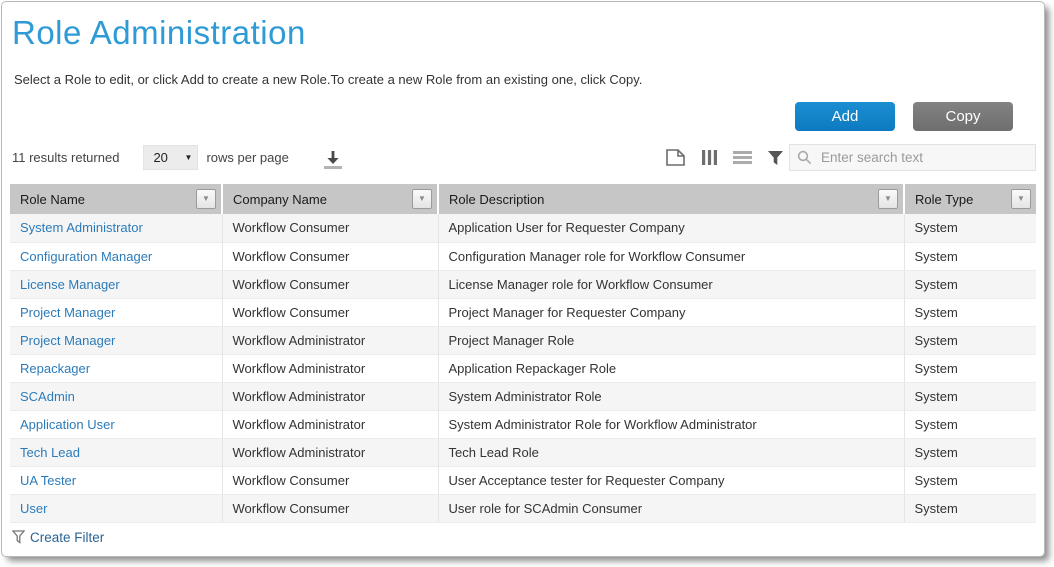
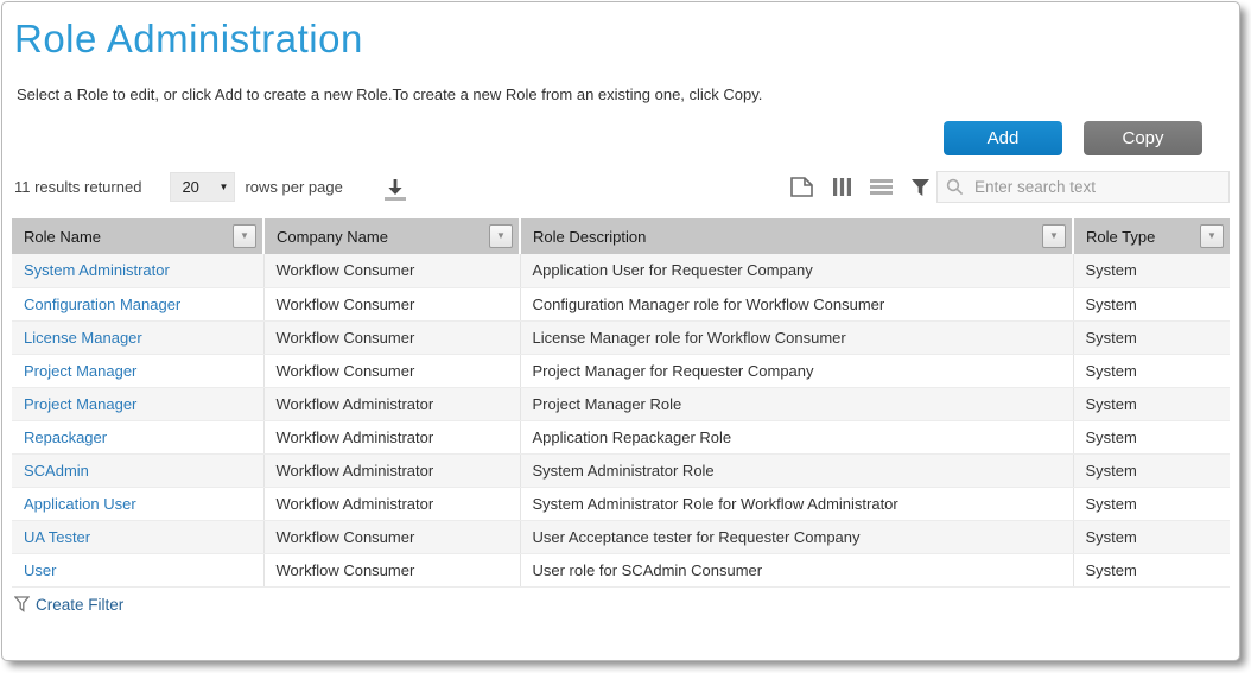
  Role Administration
  Select a Role to edit, or click Add to create a new Role.To create a new Role from an existing one, click Copy.
  Add
  Copy
  11 results returned
  20
  ▼
  rows per page
  Enter search text
  Role Name ▼	Company Name ▼	Role Description ▼	Role Type ▼
  System Administrator	Workflow Consumer	Application User for Requester Company	System
  Configuration Manager	Workflow Consumer	Configuration Manager role for Workflow Consumer	System
  License Manager	Workflow Consumer	License Manager role for Workflow Consumer	System
  Project Manager	Workflow Consumer	Project Manager for Requester Company	System
  Project Manager	Workflow Administrator	Project Manager Role	System
  Repackager	Workflow Administrator	Application Repackager Role	System
  SCAdmin	Workflow Administrator	System Administrator Role	System
  Application User	Workflow Administrator	System Administrator Role for Workflow Administrator	System
- Tech Lead	Workflow Administrator	Tech Lead Role	System
  UA Tester	Workflow Consumer	User Acceptance tester for Requester Company	System
  User	Workflow Consumer	User role for SCAdmin Consumer	System
  Create Filter
